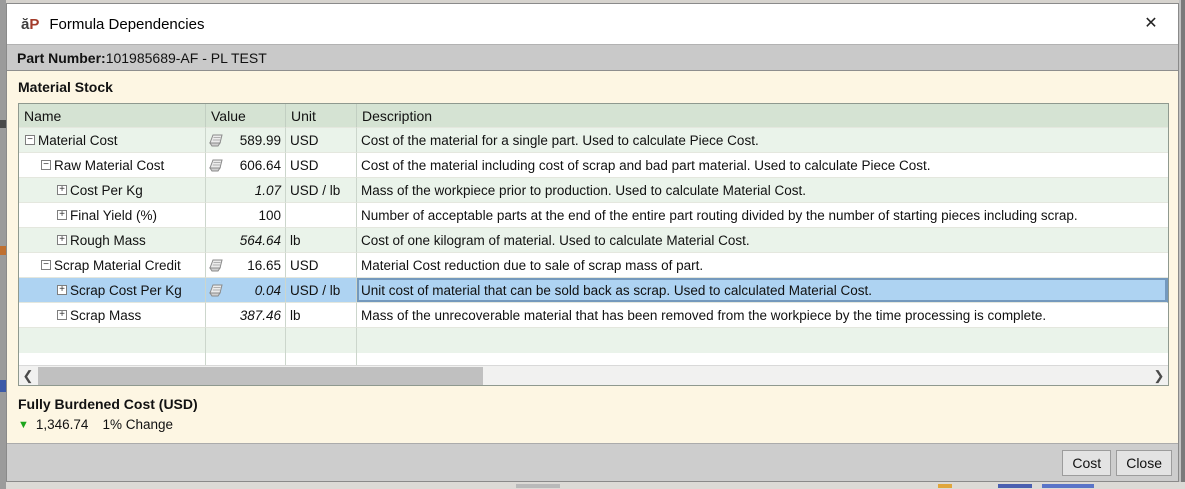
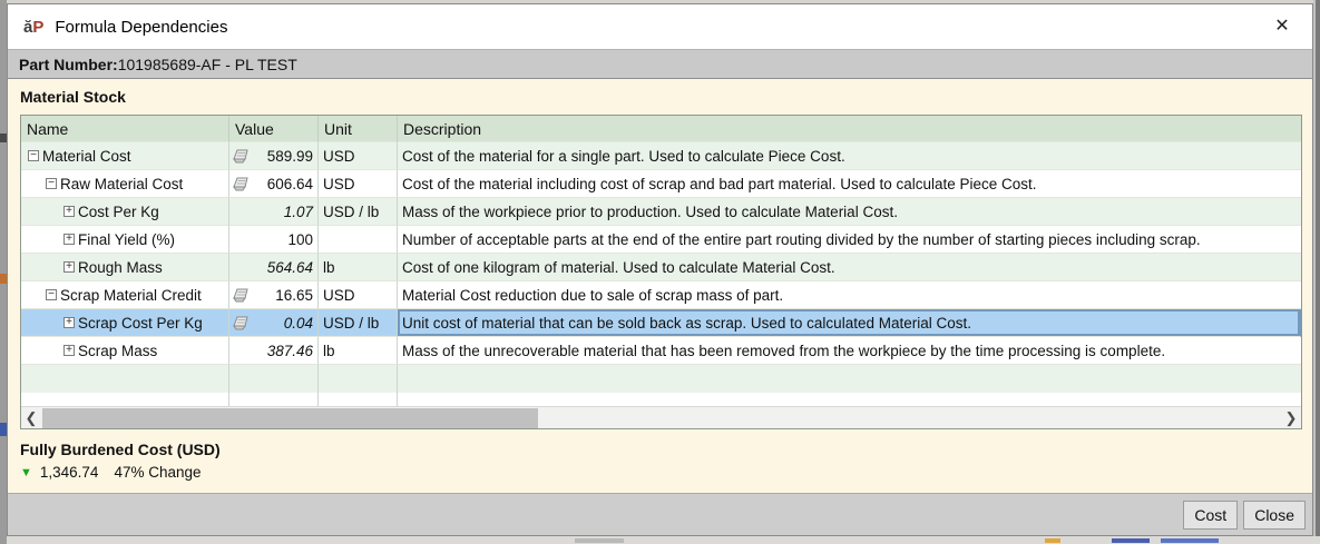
  ăP
  Formula Dependencies
  ✕
  Part Number:
  101985689-AF - PL TEST
  Material Stock
  Name
  Value
  Unit
  Description
  −
  Material Cost
  589.99
  USD
  Cost of the material for a single part. Used to calculate Piece Cost.
  −
  Raw Material Cost
  606.64
  USD
  Cost of the material including cost of scrap and bad part material. Used to calculate Piece Cost.
  +
  Cost Per Kg
  1.07
  USD / lb
  Mass of the workpiece prior to production. Used to calculate Material Cost.
  +
  Final Yield (%)
  100
  Number of acceptable parts at the end of the entire part routing divided by the number of starting pieces including scrap.
  +
  Rough Mass
  564.64
  lb
  Cost of one kilogram of material. Used to calculate Material Cost.
  −
  Scrap Material Credit
  16.65
  USD
  Material Cost reduction due to sale of scrap mass of part.
  +
  Scrap Cost Per Kg
  0.04
  USD / lb
  Unit cost of material that can be sold back as scrap. Used to calculated Material Cost.
  +
  Scrap Mass
  387.46
  lb
  Mass of the unrecoverable material that has been removed from the workpiece by the time processing is complete.
  ❮
  ❯
  Fully Burdened Cost (USD)
  ▼
  1,346.74
- 1% Change
+ 47% Change
  Cost
  Close
